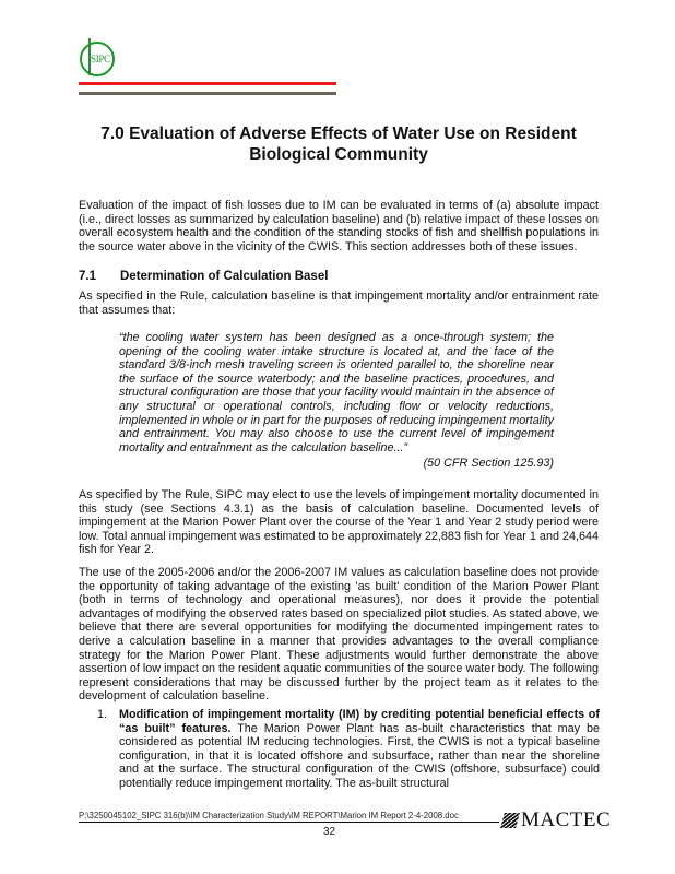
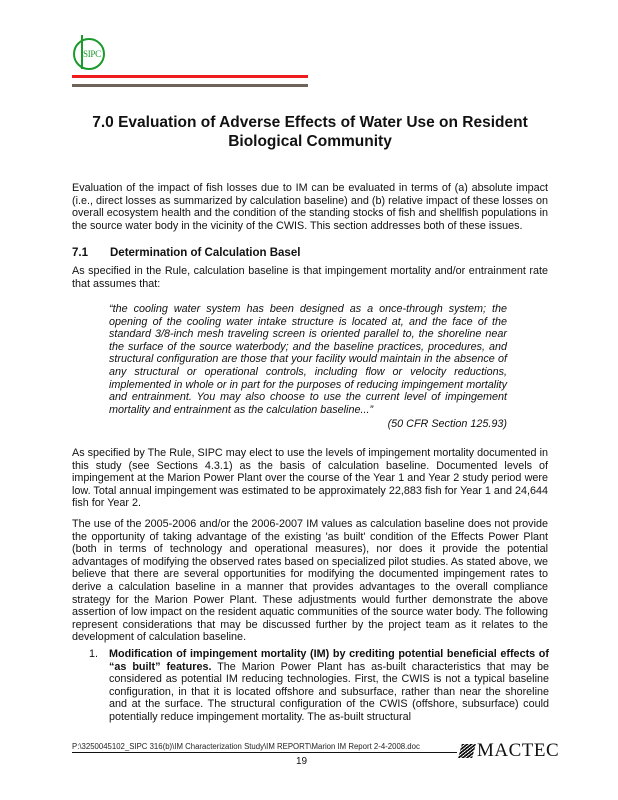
  SIPC
  7.0 Evaluation of Adverse Effects of Water Use on Resident Biological Community
- Evaluation of the impact of fish losses due to IM can be evaluated in terms of (a) absolute impact (i.e., direct losses as summarized by calculation baseline) and (b) relative impact of these losses on overall ecosystem health and the condition of the standing stocks of fish and shellfish populations in the source water above in the vicinity of the CWIS. This section addresses both of these issues.
+ Evaluation of the impact of fish losses due to IM can be evaluated in terms of (a) absolute impact (i.e., direct losses as summarized by calculation baseline) and (b) relative impact of these losses on overall ecosystem health and the condition of the standing stocks of fish and shellfish populations in the source water body in the vicinity of the CWIS. This section addresses both of these issues.
  7.1 Determination of Calculation Basel
  As specified in the Rule, calculation baseline is that impingement mortality and/or entrainment rate that assumes that:
  “the cooling water system has been designed as a once-through system; the opening of the cooling water intake structure is located at, and the face of the standard 3/8-inch mesh traveling screen is oriented parallel to, the shoreline near the surface of the source waterbody; and the baseline practices, procedures, and structural configuration are those that your facility would maintain in the absence of any structural or operational controls, including flow or velocity reductions, implemented in whole or in part for the purposes of reducing impingement mortality and entrainment. You may also choose to use the current level of impingement mortality and entrainment as the calculation baseline...”
  (50 CFR Section 125.93)
  As specified by The Rule, SIPC may elect to use the levels of impingement mortality documented in this study (see Sections 4.3.1) as the basis of calculation baseline. Documented levels of impingement at the Marion Power Plant over the course of the Year 1 and Year 2 study period were low. Total annual impingement was estimated to be approximately 22,883 fish for Year 1 and 24,644 fish for Year 2.
- The use of the 2005-2006 and/or the 2006-2007 IM values as calculation baseline does not provide the opportunity of taking advantage of the existing 'as built' condition of the Marion Power Plant (both in terms of technology and operational measures), nor does it provide the potential advantages of modifying the observed rates based on specialized pilot studies. As stated above, we believe that there are several opportunities for modifying the documented impingement rates to derive a calculation baseline in a manner that provides advantages to the overall compliance strategy for the Marion Power Plant. These adjustments would further demonstrate the above assertion of low impact on the resident aquatic communities of the source water body. The following represent considerations that may be discussed further by the project team as it relates to the development of calculation baseline.
+ The use of the 2005-2006 and/or the 2006-2007 IM values as calculation baseline does not provide the opportunity of taking advantage of the existing 'as built' condition of the Effects Power Plant (both in terms of technology and operational measures), nor does it provide the potential advantages of modifying the observed rates based on specialized pilot studies. As stated above, we believe that there are several opportunities for modifying the documented impingement rates to derive a calculation baseline in a manner that provides advantages to the overall compliance strategy for the Marion Power Plant. These adjustments would further demonstrate the above assertion of low impact on the resident aquatic communities of the source water body. The following represent considerations that may be discussed further by the project team as it relates to the development of calculation baseline.
  1.
  Modification of impingement mortality (IM) by crediting potential beneficial effects of “as built” features. The Marion Power Plant has as-built characteristics that may be considered as potential IM reducing technologies. First, the CWIS is not a typical baseline configuration, in that it is located offshore and subsurface, rather than near the shoreline and at the surface. The structural configuration of the CWIS (offshore, subsurface) could potentially reduce impingement mortality. The as-built structural
  P:\3250045102_SIPC 316(b)\IM Characterization Study\IM REPORT\Marion IM Report 2-4-2008.doc
- 32
+ 19
  MACTEC
